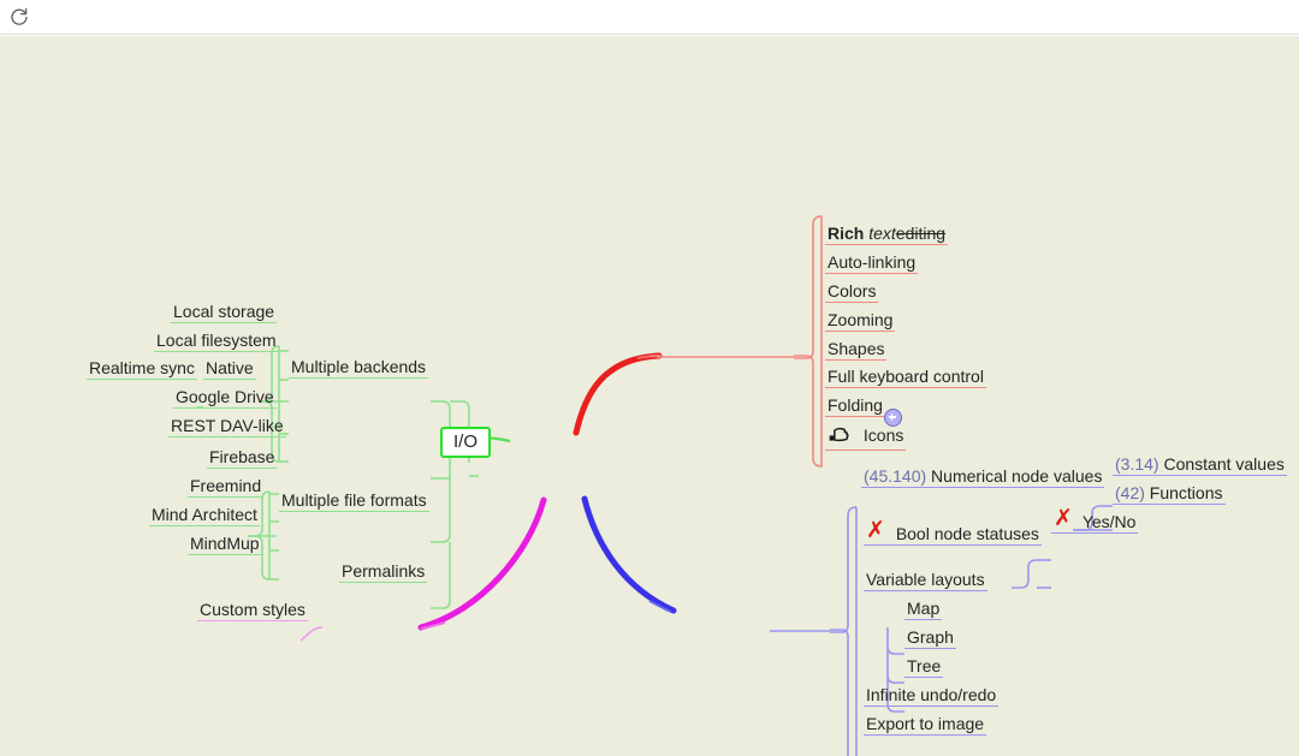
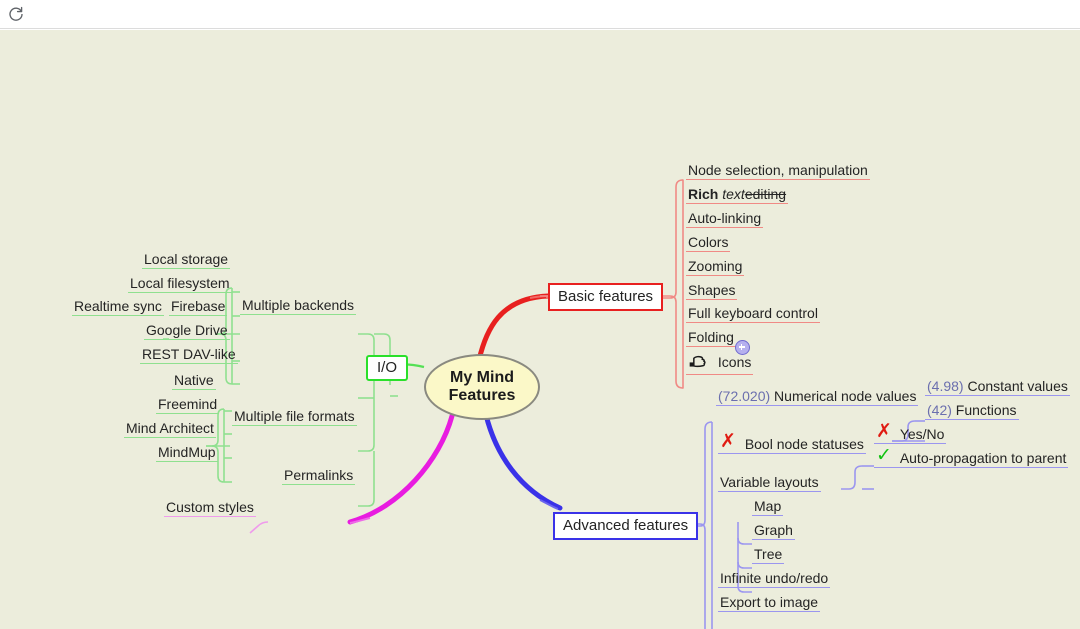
+ My Mind
+ Features
+ Basic features
+ Node selection, manipulation
  Rich textediting
  Auto-linking
  Colors
  Zooming
  Shapes
  Full keyboard control
  Folding
  Icons
+ Advanced features
- (45.140) Numerical node values
+ (72.020) Numerical node values
- (3.14) Constant values
+ (4.98) Constant values
  (42) Functions
  ✗ Bool node statuses
  ✗ Yes/No
+ ✓ Auto-propagation to parent
  Variable layouts
  Map
  Graph
  Tree
  Infinite undo/redo
  Export to image
  I/O
  Multiple backends
  Local storage
  Local filesystem
- Native
+ Firebase
  Realtime sync
  Google Drive
  REST DAV-like
  Multiple file formats
- Firebase
+ Native
  Freemind
  Mind Architect
  MindMup
  Permalinks
  Custom styles
